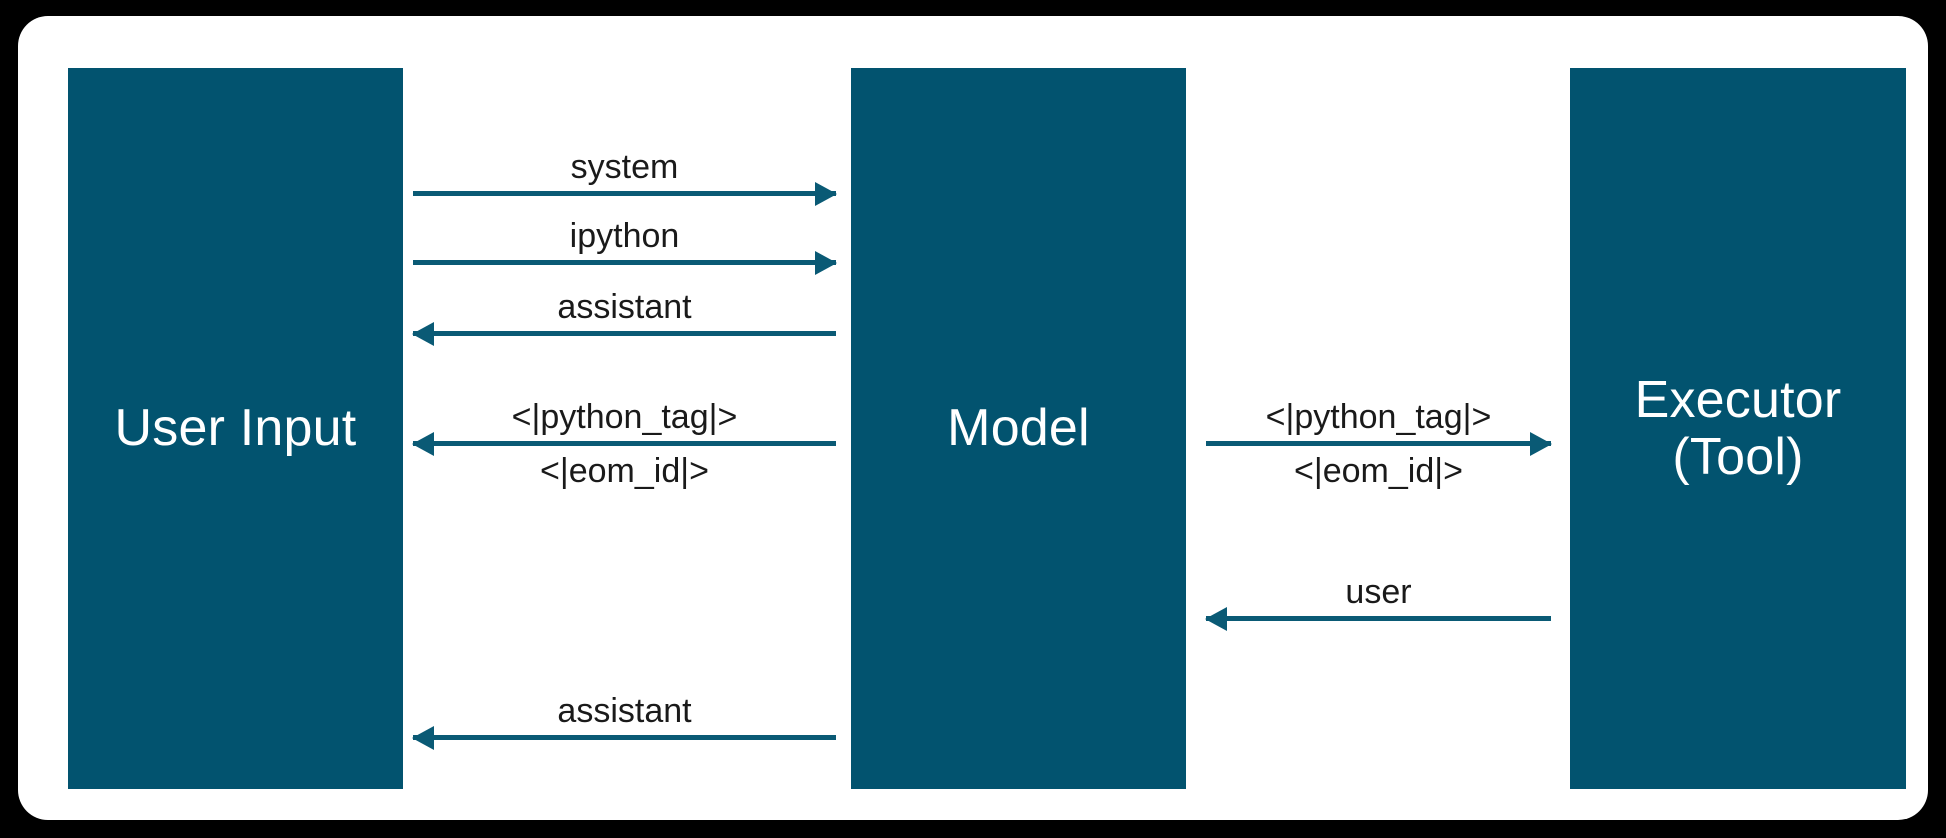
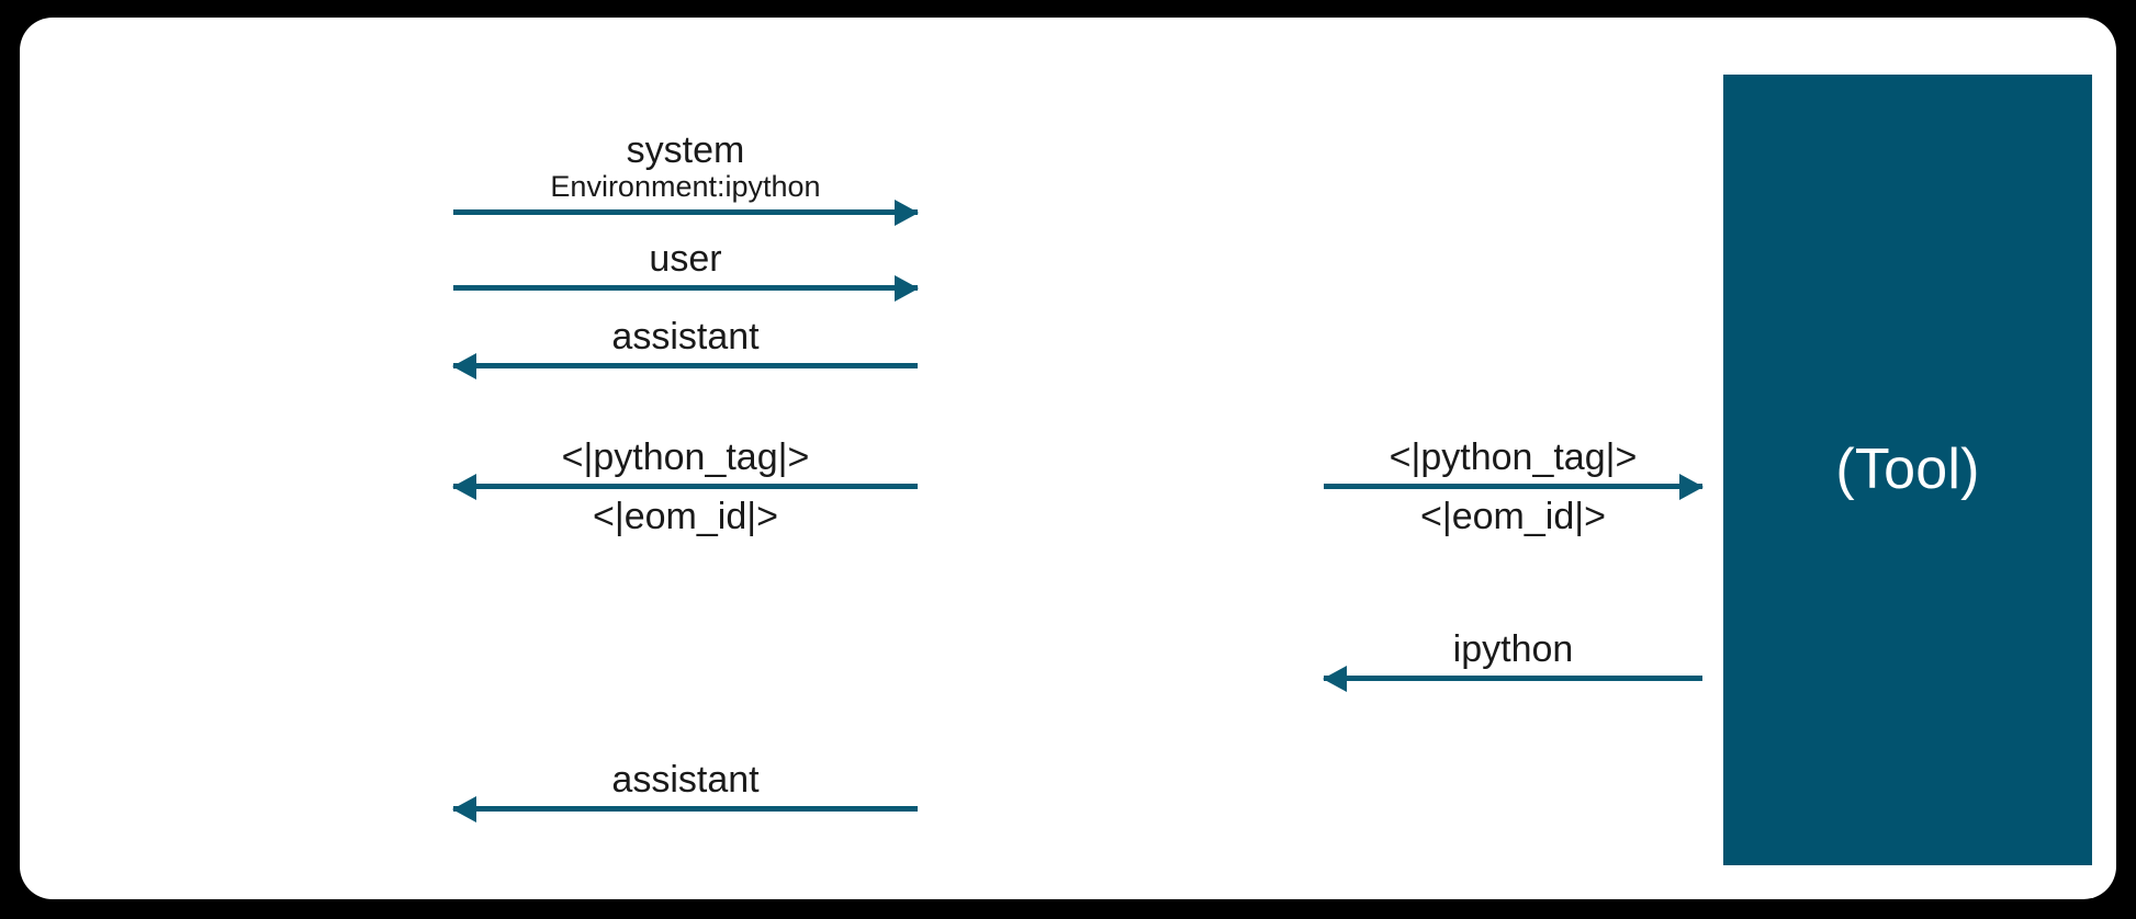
- User Input
- Model
- Executor
  (Tool)
  system
+ Environment:ipython
- ipython
+ user
  assistant
  <|python_tag|>
  <|eom_id|>
  assistant
  <|python_tag|>
  <|eom_id|>
- user
+ ipython
